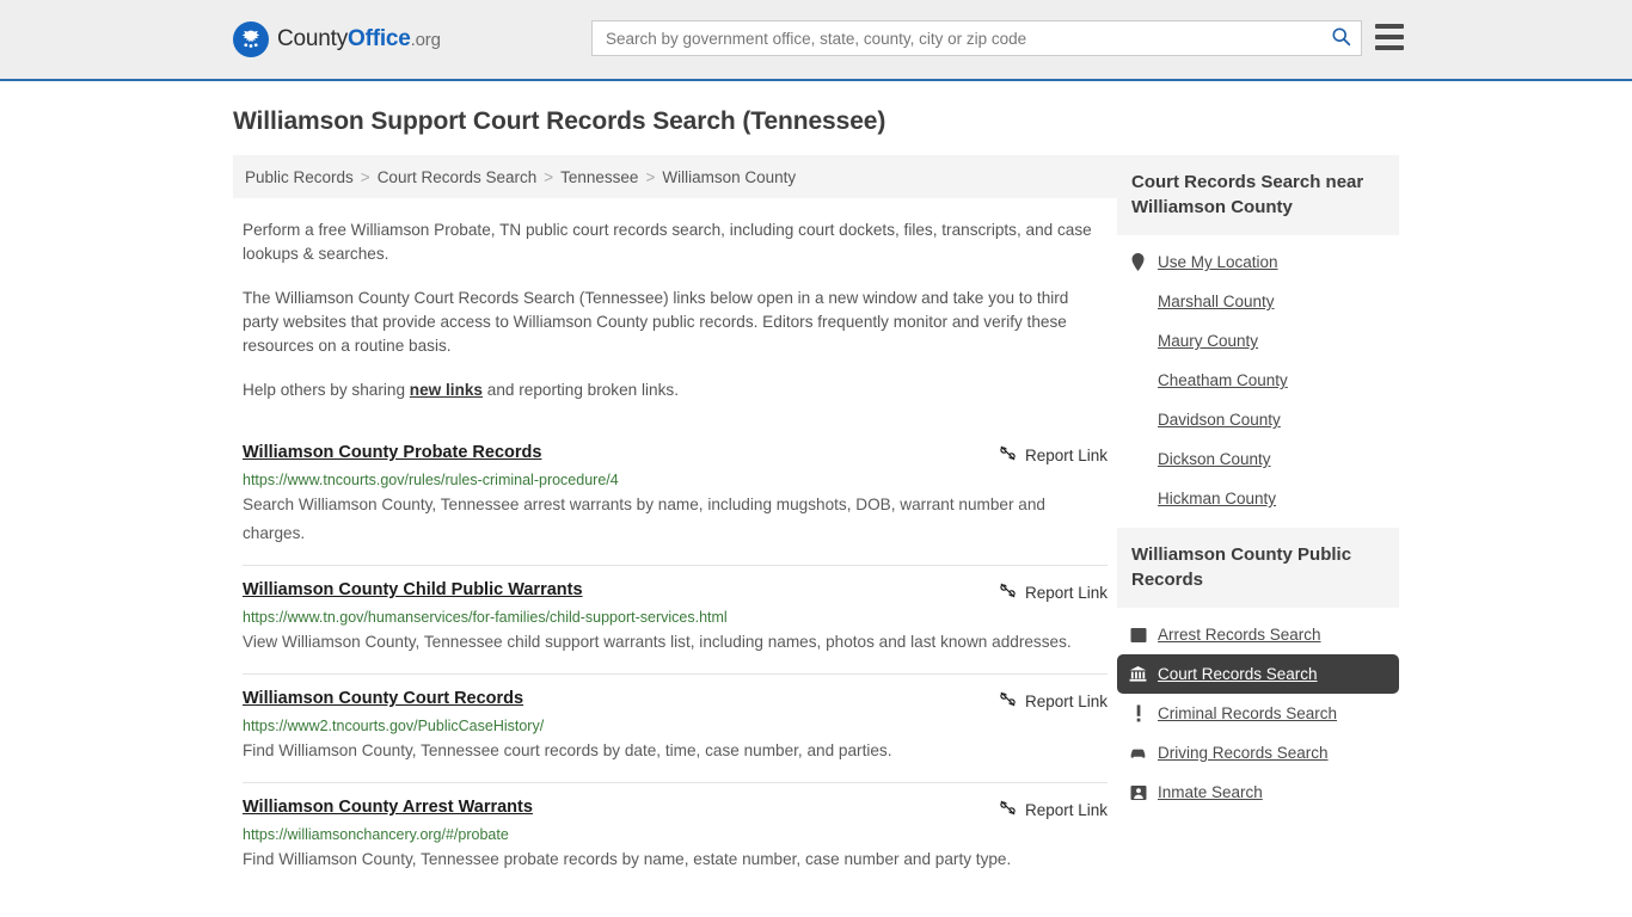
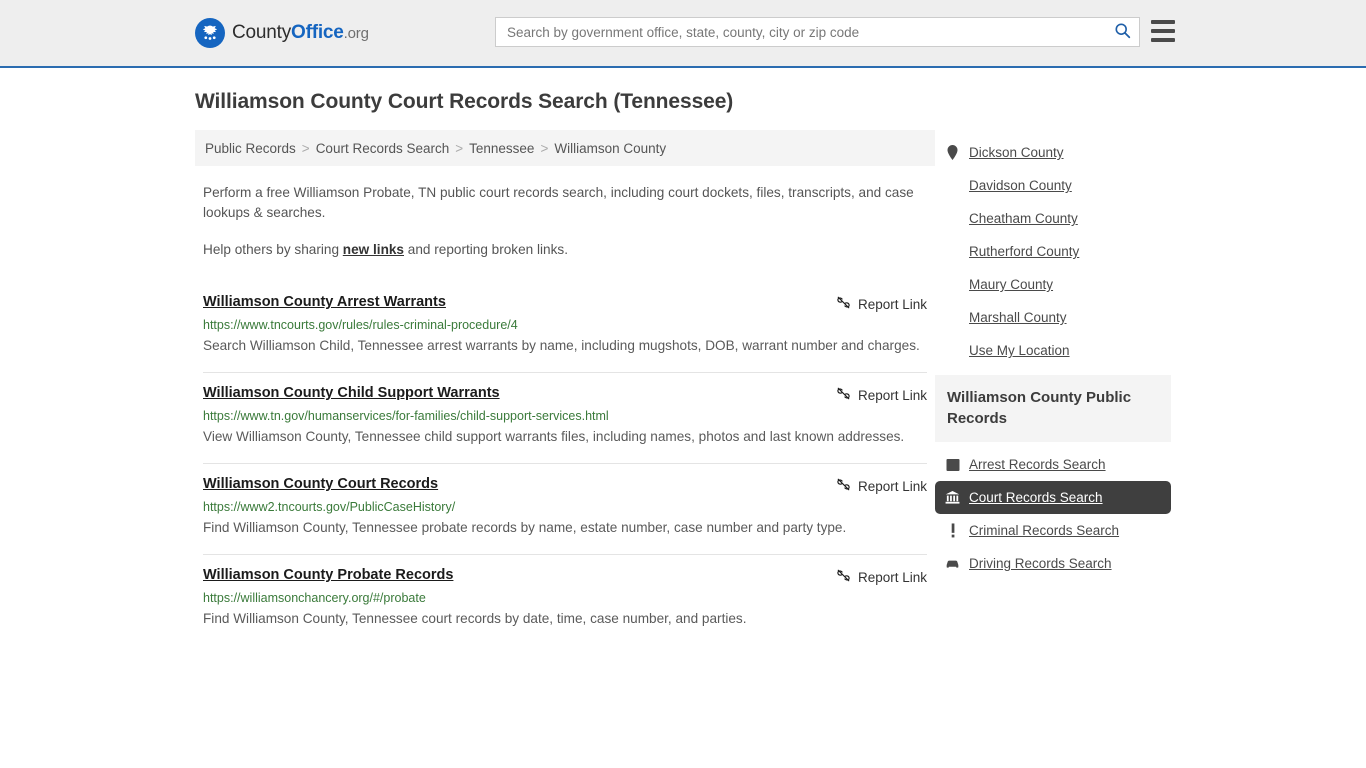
  CountyOffice.org
  Search by government office, state, county, city or zip code
- Williamson Support Court Records Search (Tennessee)
+ Williamson County Court Records Search (Tennessee)
  Public Records
  >
  Court Records Search
  >
  Tennessee
  >
  Williamson County
  Perform a free Williamson Probate, TN public court records search, including court dockets, files, transcripts, and case lookups & searches.
- The Williamson County Court Records Search (Tennessee) links below open in a new window and take you to third party websites that provide access to Williamson County public records. Editors frequently monitor and verify these resources on a routine basis.
  Help others by sharing new links and reporting broken links.
- Williamson County Probate Records
+ Williamson County Arrest Warrants
  Report Link
  https://www.tncourts.gov/rules/rules-criminal-procedure/4
- Search Williamson County, Tennessee arrest warrants by name, including mugshots, DOB, warrant number and charges.
+ Search Williamson Child, Tennessee arrest warrants by name, including mugshots, DOB, warrant number and charges.
- Williamson County Child Public Warrants
+ Williamson County Child Support Warrants
  Report Link
  https://www.tn.gov/humanservices/for-families/child-support-services.html
- View Williamson County, Tennessee child support warrants list, including names, photos and last known addresses.
+ View Williamson County, Tennessee child support warrants files, including names, photos and last known addresses.
  Williamson County Court Records
  Report Link
  https://www2.tncourts.gov/PublicCaseHistory/
- Find Williamson County, Tennessee court records by date, time, case number, and parties.
+ Find Williamson County, Tennessee probate records by name, estate number, case number and party type.
- Williamson County Arrest Warrants
+ Williamson County Probate Records
  Report Link
  https://williamsonchancery.org/#/probate
- Find Williamson County, Tennessee probate records by name, estate number, case number and party type.
+ Find Williamson County, Tennessee court records by date, time, case number, and parties.
- Court Records Search near Williamson County
- Use My Location
+ Dickson County
- Marshall County
+ Davidson County
- Maury County
+ Cheatham County
+ Rutherford County
- Cheatham County
+ Maury County
- Davidson County
+ Marshall County
- Dickson County
+ Use My Location
- Hickman County
  Williamson County Public Records
  Arrest Records Search
  Court Records Search
  Criminal Records Search
  Driving Records Search
- Inmate Search
